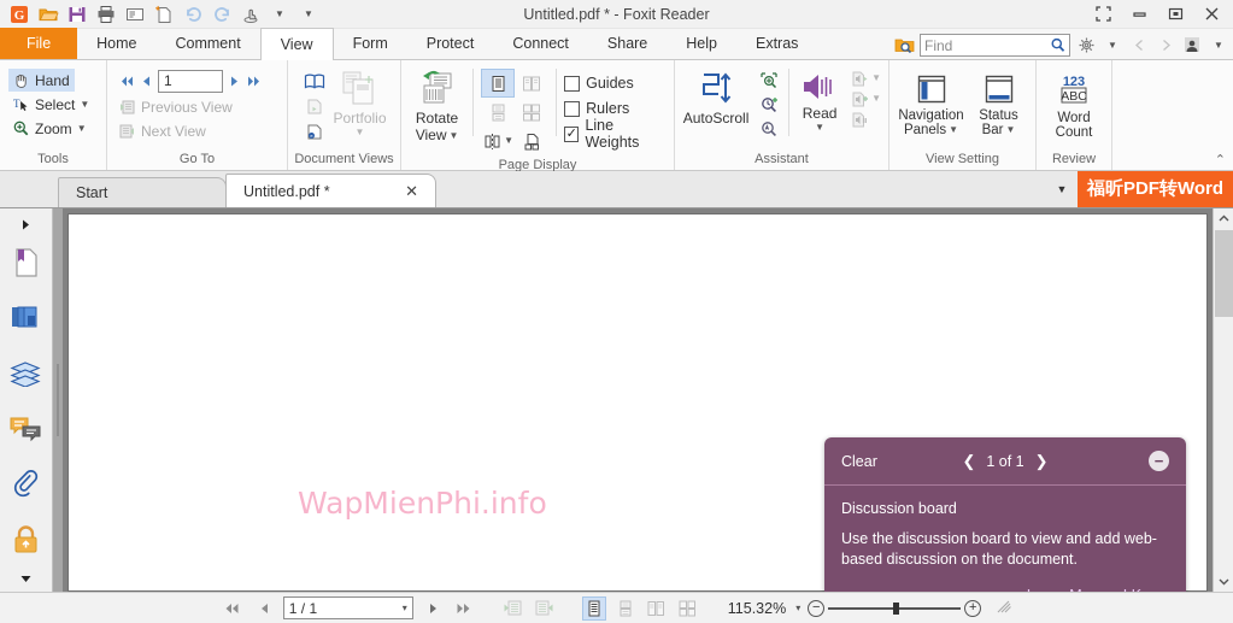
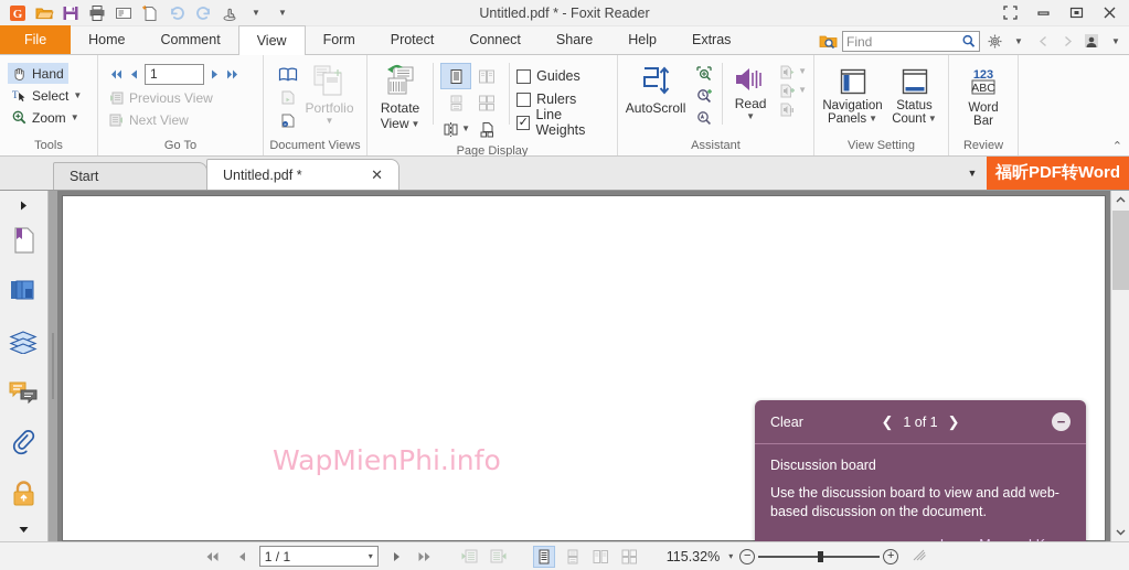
  G
  ▼
  ▼
  Untitled.pdf * - Foxit Reader
  File
  Home
  Comment
  View
  Form
  Protect
  Connect
  Share
  Help
  Extras
  Find
  ▼
  ▼
  Hand
  T
  Select
  ▼
  Zoom
  ▼
  Tools
  1
  Previous View
  Next View
  Go To
  Portfolio
  ▼
  Document Views
  Rotate
  View
  ▼
  ▼
  Guides
  Rulers
  ✓
  Line Weights
  Page Display
  AutoScroll
  Read
  ▼
  ▼
  ▼
  Assistant
  Navigation
  Panels
  ▼
  Status
- Bar
+ Count
  ▼
  View Setting
  123
  ABC
  Word
- Count
+ Bar
  Review
  ⌃
  Start
  Untitled.pdf *
  ✕
  ▼
  福昕PDF转Word
  WapMienPhi.info
  Clear
  ❮
  1 of 1
  ❯
  −
  Discussion board
  Use the discussion board to view and add web-based discussion on the document.
  1 / 1
  ▾
  115.32%
  ▾
  −
  +
